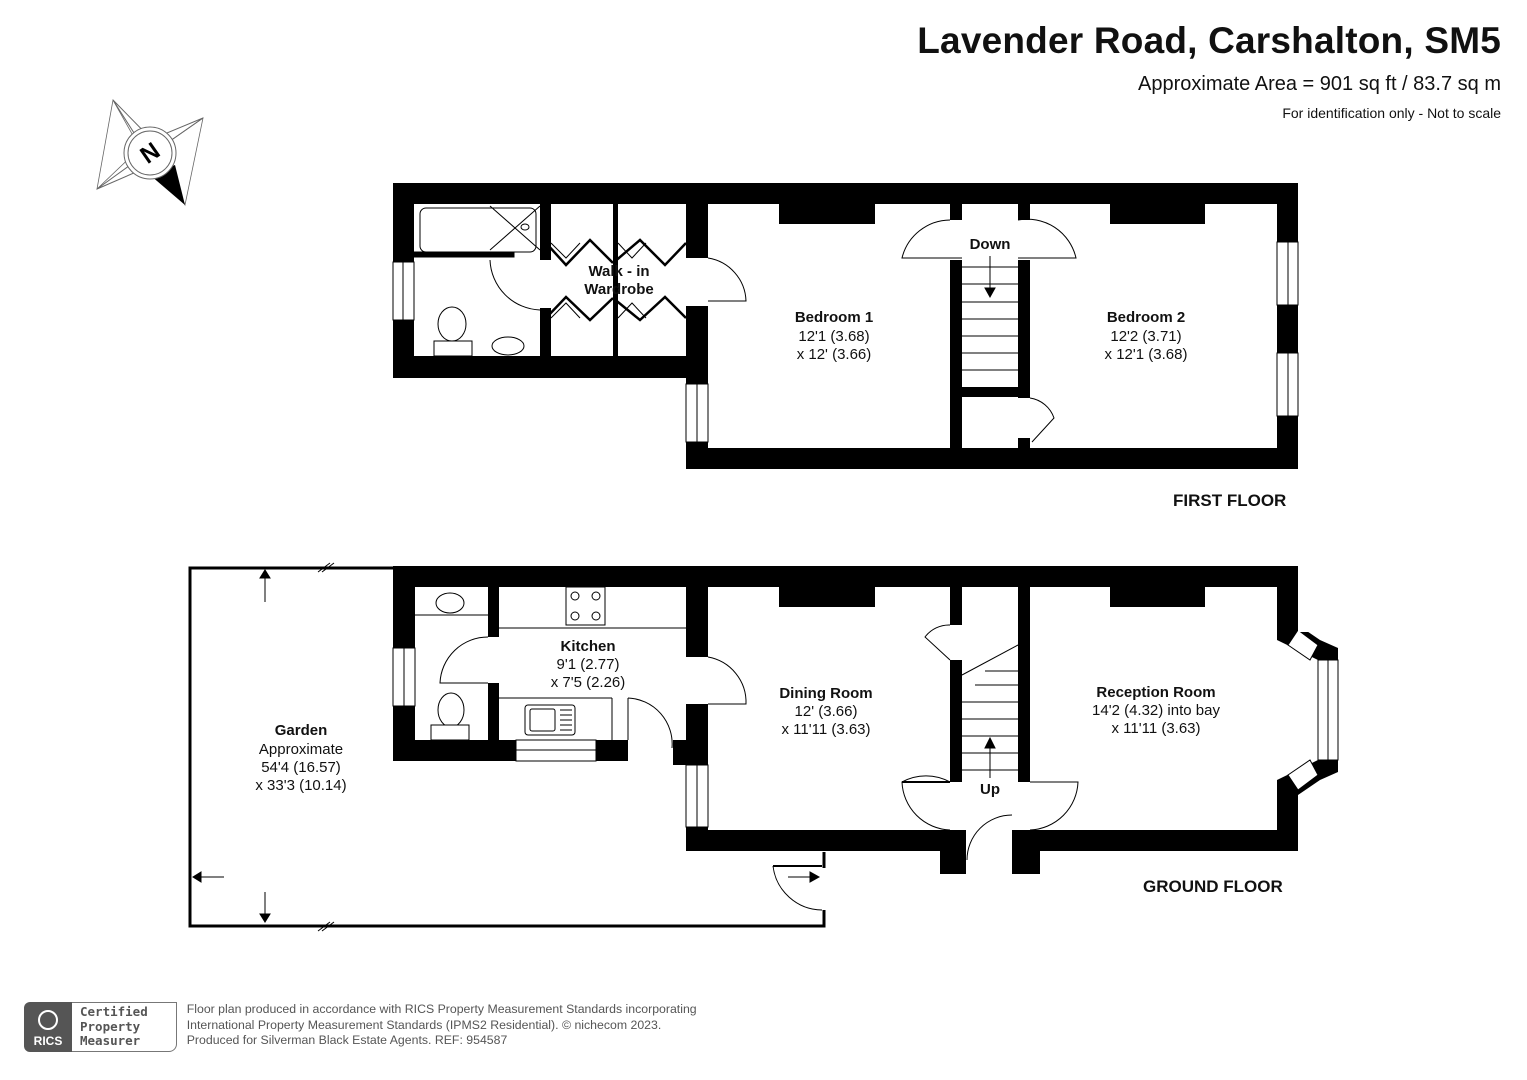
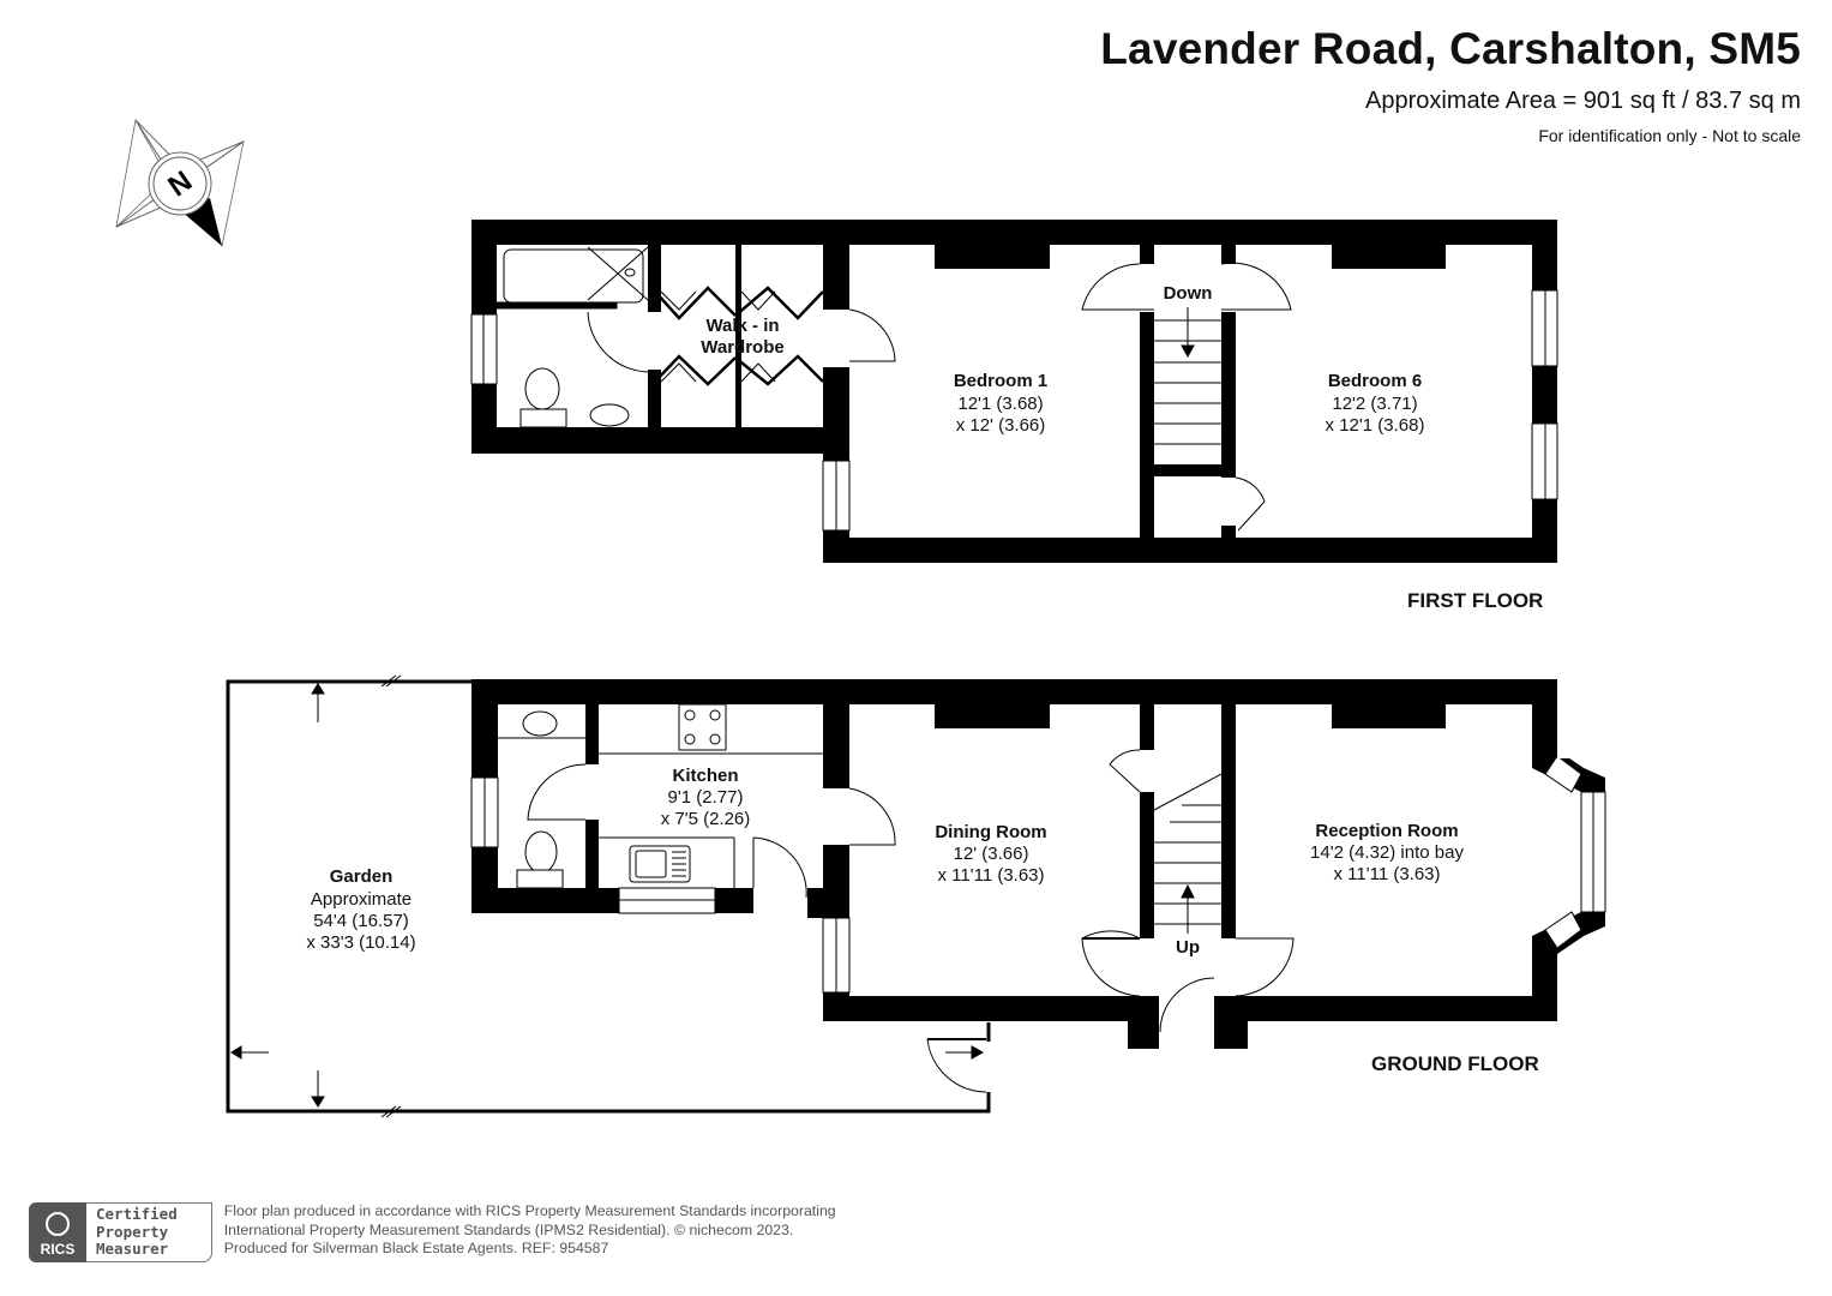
  Lavender Road, Carshalton, SM5
  Approximate Area = 901 sq ft / 83.7 sq m
  For identification only - Not to scale
  Down
  Walk - in
  Wardrobe
  Bedroom 1
  12'1 (3.68)
  x 12' (3.66)
- Bedroom 2
+ Bedroom 6
  12'2 (3.71)
  x 12'1 (3.68)
  Up
  Garden
  Approximate
  54'4 (16.57)
  x 33'3 (10.14)
  Kitchen
  9'1 (2.77)
  x 7'5 (2.26)
  Dining Room
  12' (3.66)
  x 11'11 (3.63)
  Reception Room
  14'2 (4.32) into bay
  x 11'11 (3.63)
  FIRST FLOOR
  GROUND FLOOR
  RICS
  Certified
  Property
  Measurer
  Floor plan produced in accordance with RICS Property Measurement Standards incorporating
  International Property Measurement Standards (IPMS2 Residential). © nichecom 2023.
  Produced for Silverman Black Estate Agents. REF: 954587
